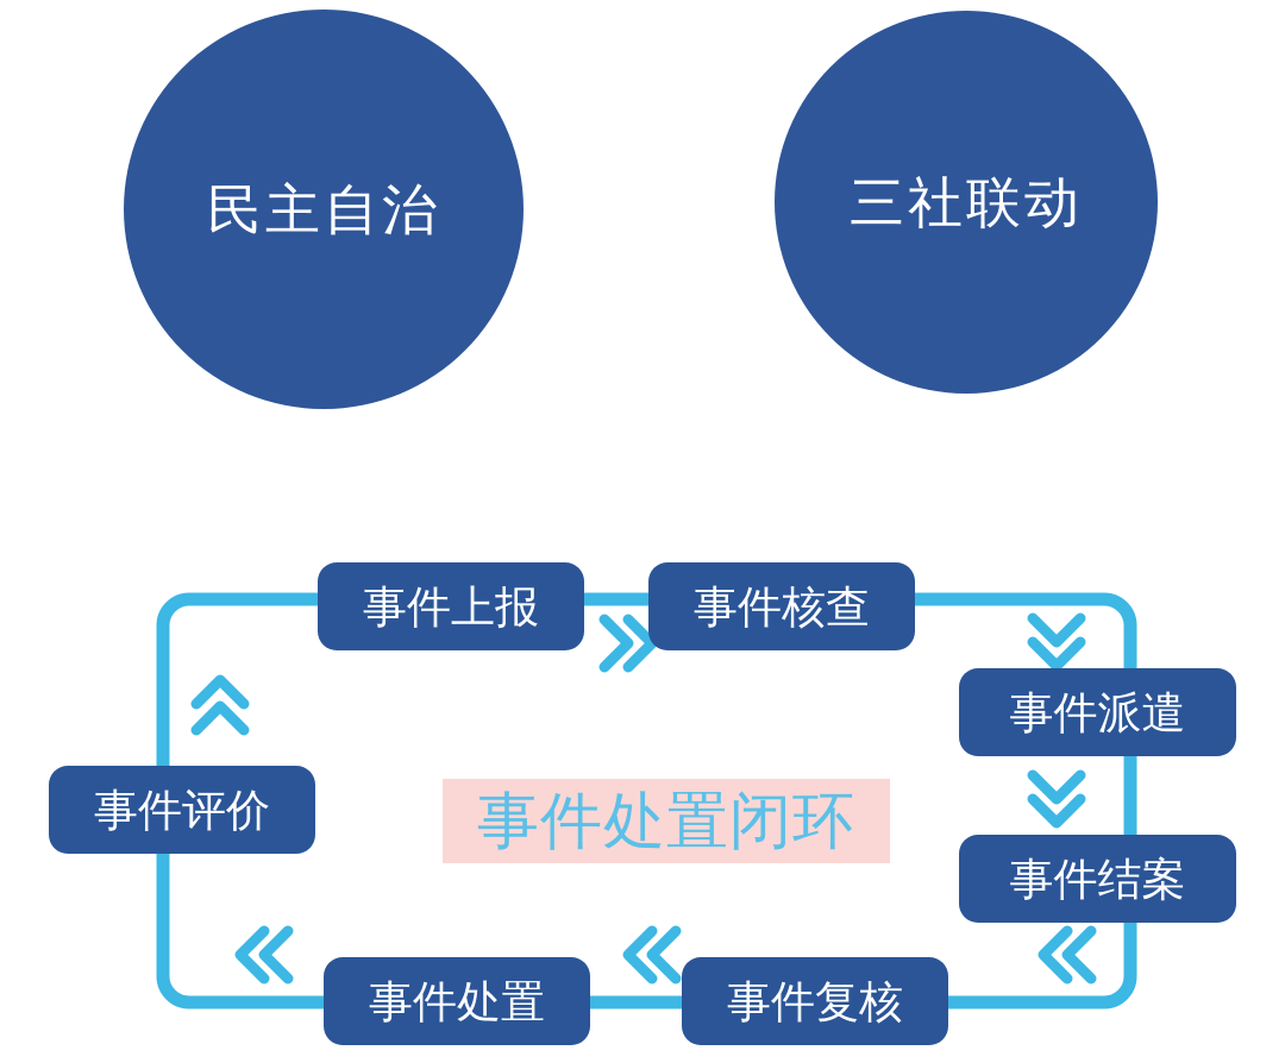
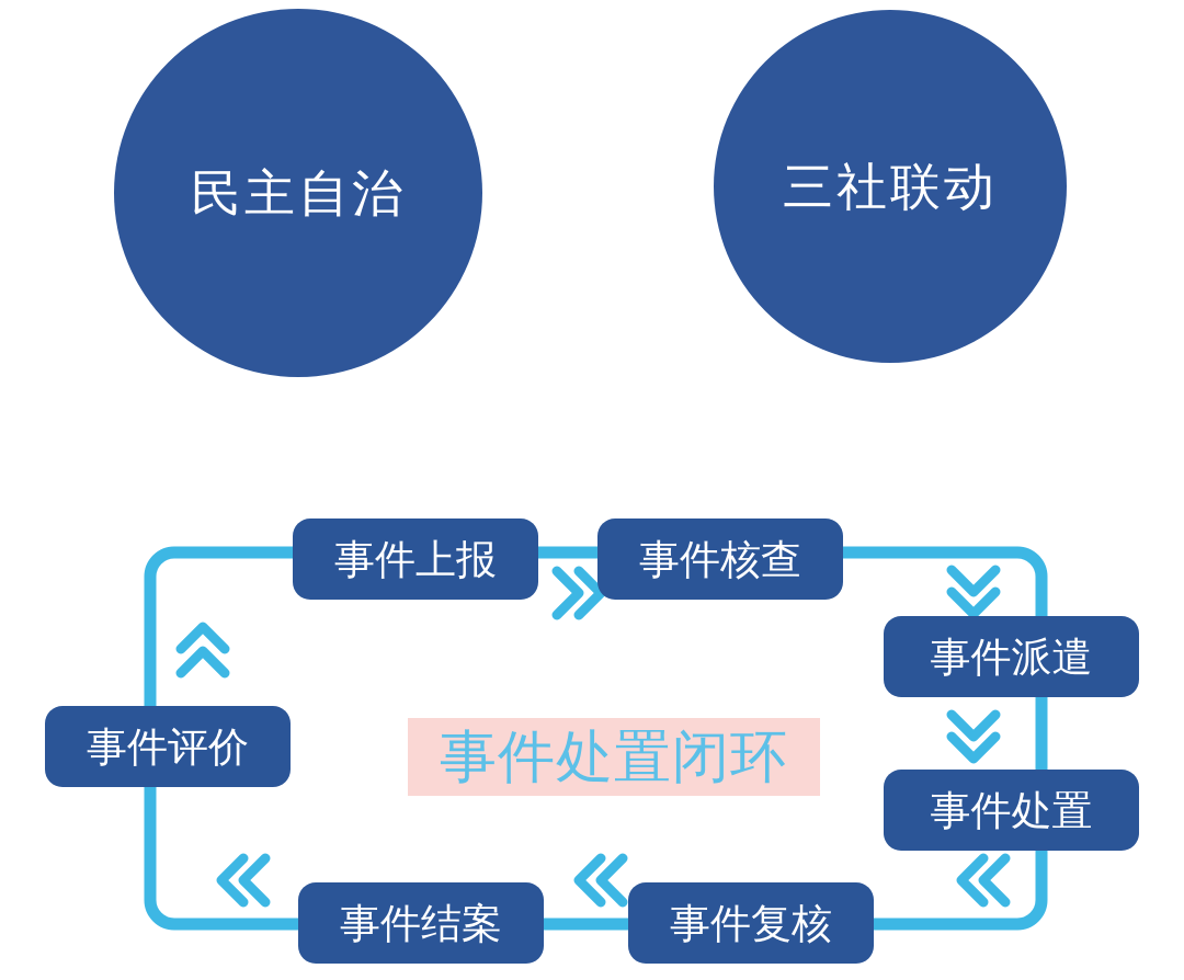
  民主自治
  三社联动
  事件上报
  事件核查
  事件派遣
- 事件结案
+ 事件处置
  事件复核
- 事件处置
+ 事件结案
  事件评价
  事件处置闭环
